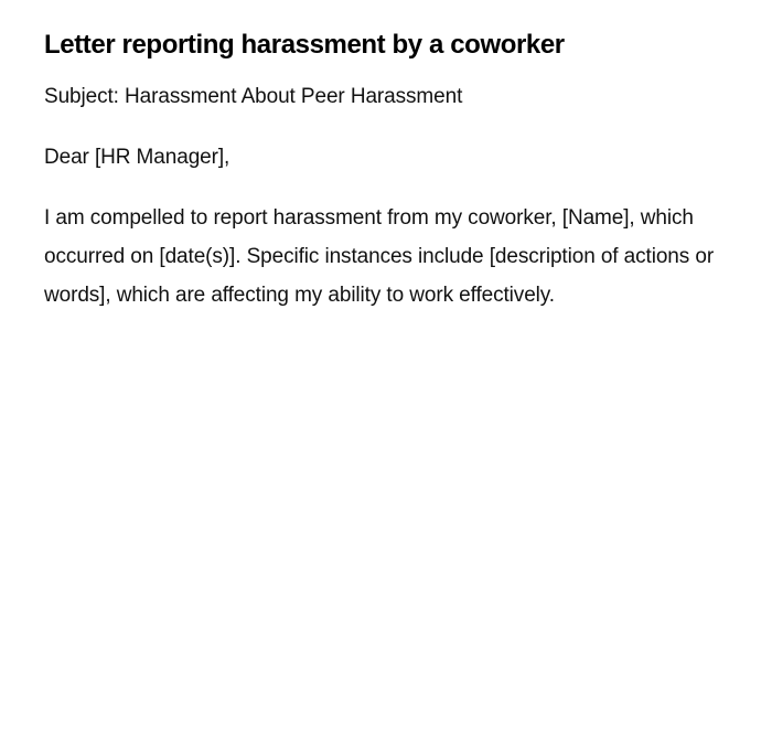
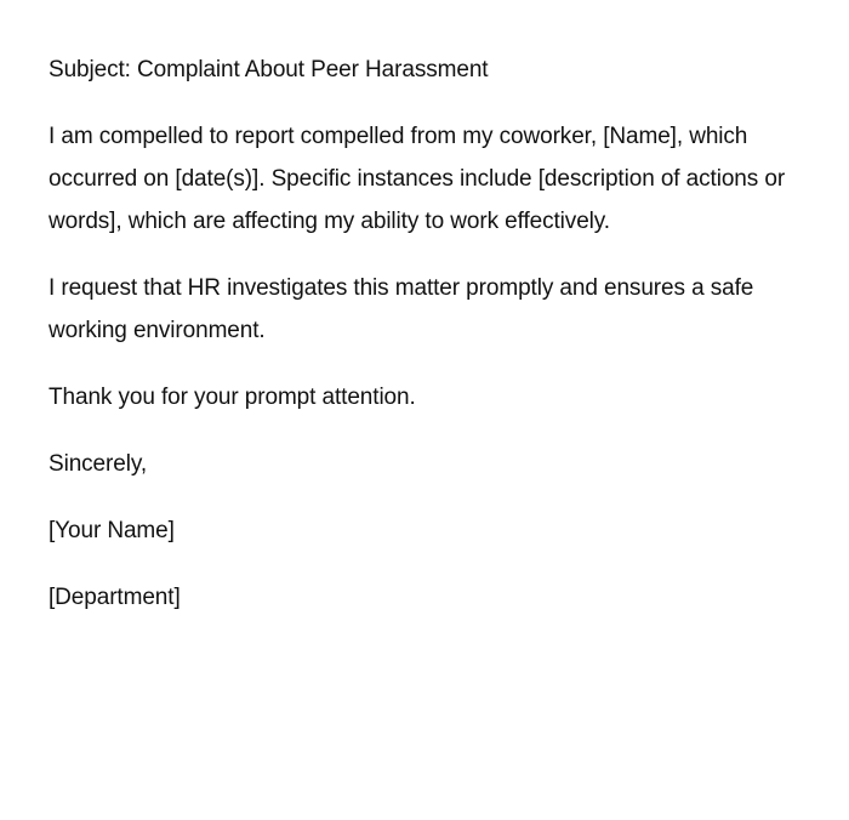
- Letter reporting harassment by a coworker
- Subject: Harassment About Peer Harassment
+ Subject: Complaint About Peer Harassment
- Dear [HR Manager],
- I am compelled to report harassment from my coworker, [Name], which occurred on [date(s)]. Specific instances include [description of actions or words], which are affecting my ability to work effectively.
+ I am compelled to report compelled from my coworker, [Name], which occurred on [date(s)]. Specific instances include [description of actions or words], which are affecting my ability to work effectively.
+ I request that HR investigates this matter promptly and ensures a safe working environment.
+ Thank you for your prompt attention.
+ Sincerely,
+ [Your Name]
+ [Department]
